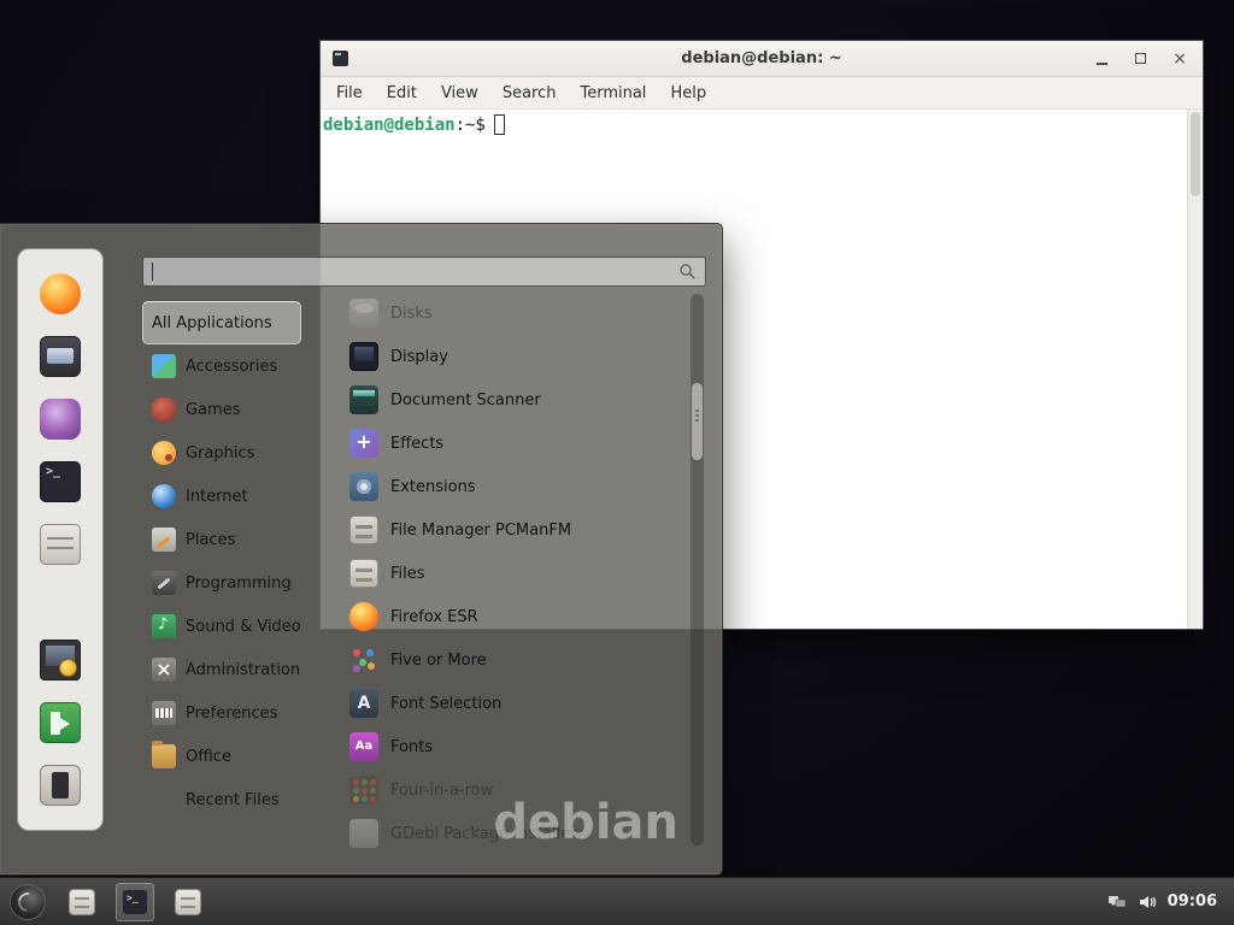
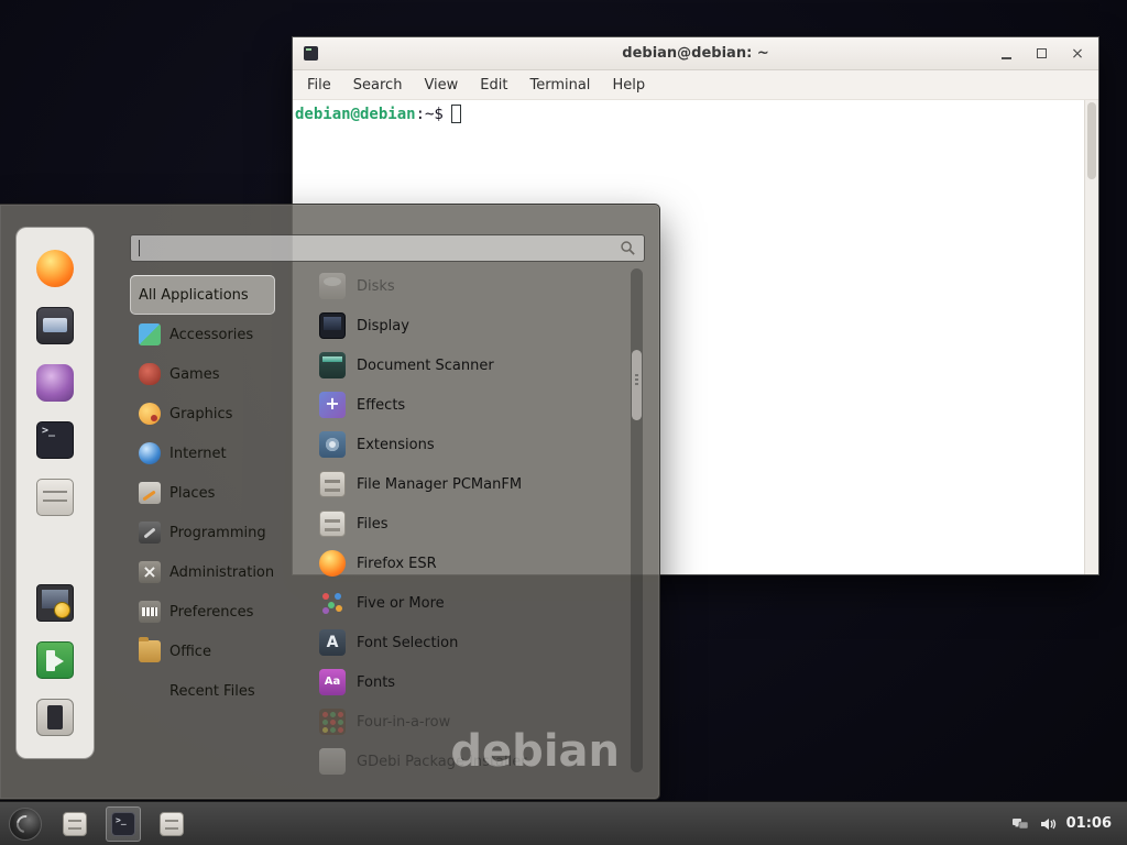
  debian@debian: ~
  ×
  File
- Edit
+ Search
  View
- Search
+ Edit
  Terminal
  Help
  debian@debian
  :~$
  All Applications
  Accessories
  Games
  Graphics
  Internet
  Places
  Programming
- Sound & Video
  Administration
  Preferences
  Office
  Recent Files
  Disks
  Display
  Document Scanner
  Effects
  Extensions
  File Manager PCManFM
  Files
  Firefox ESR
  Five or More
  Font Selection
  Fonts
  Four-in-a-row
  GDebi Package Installer
  debian
- 09:06
+ 01:06
